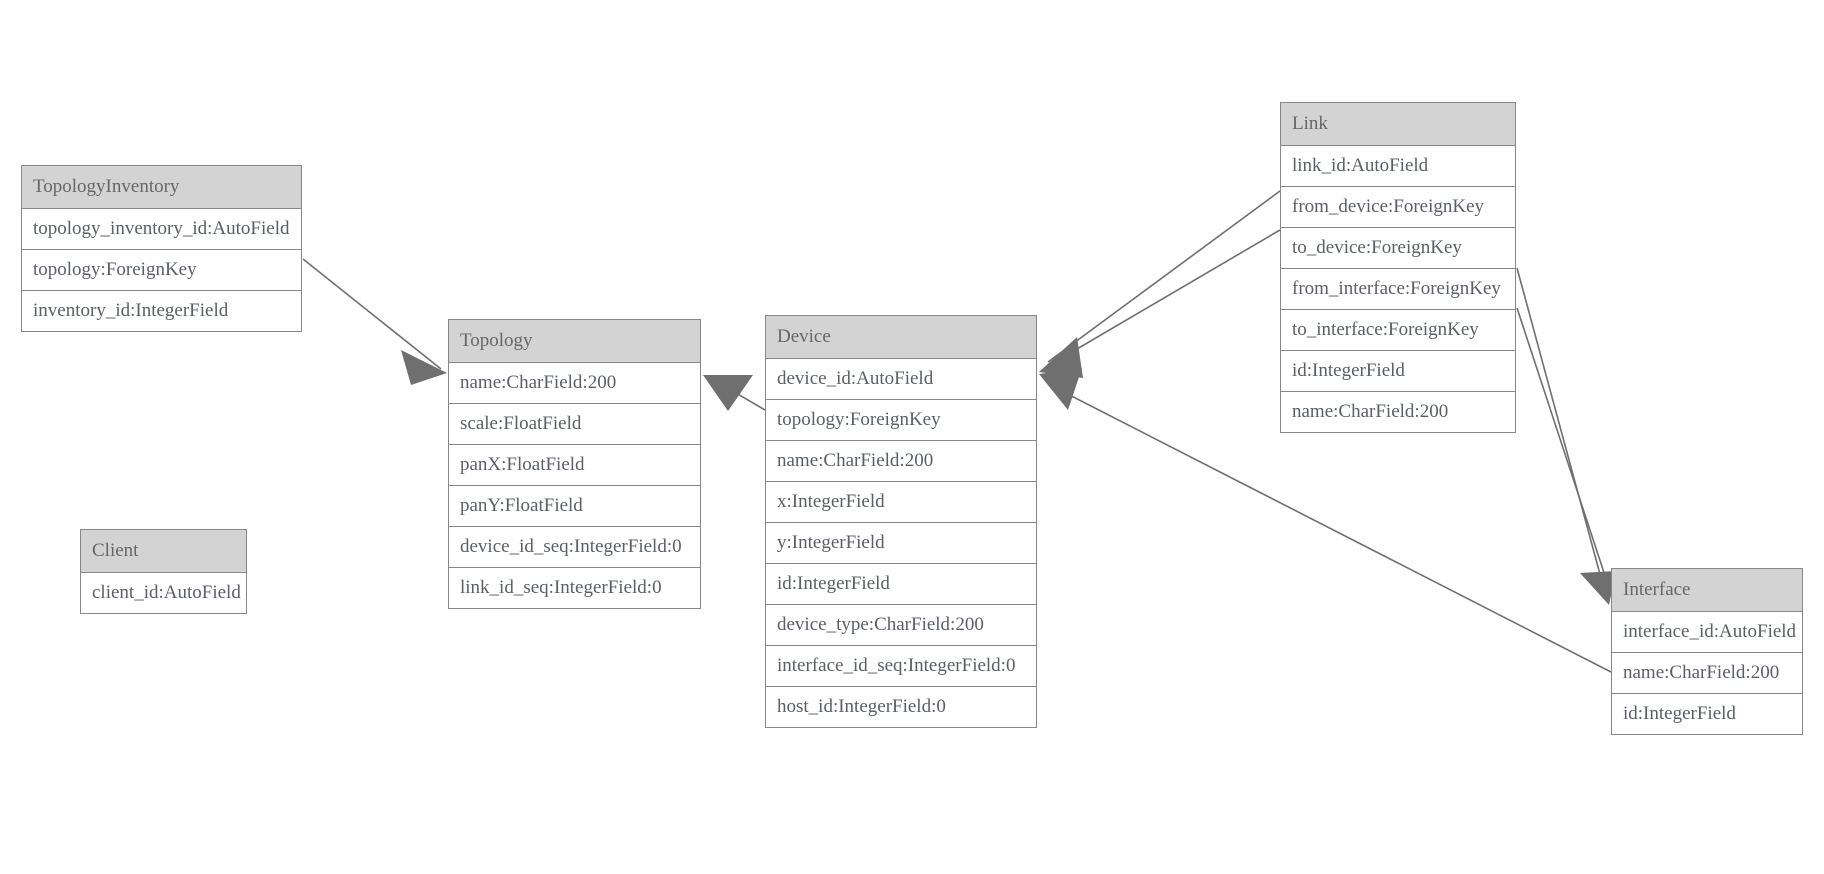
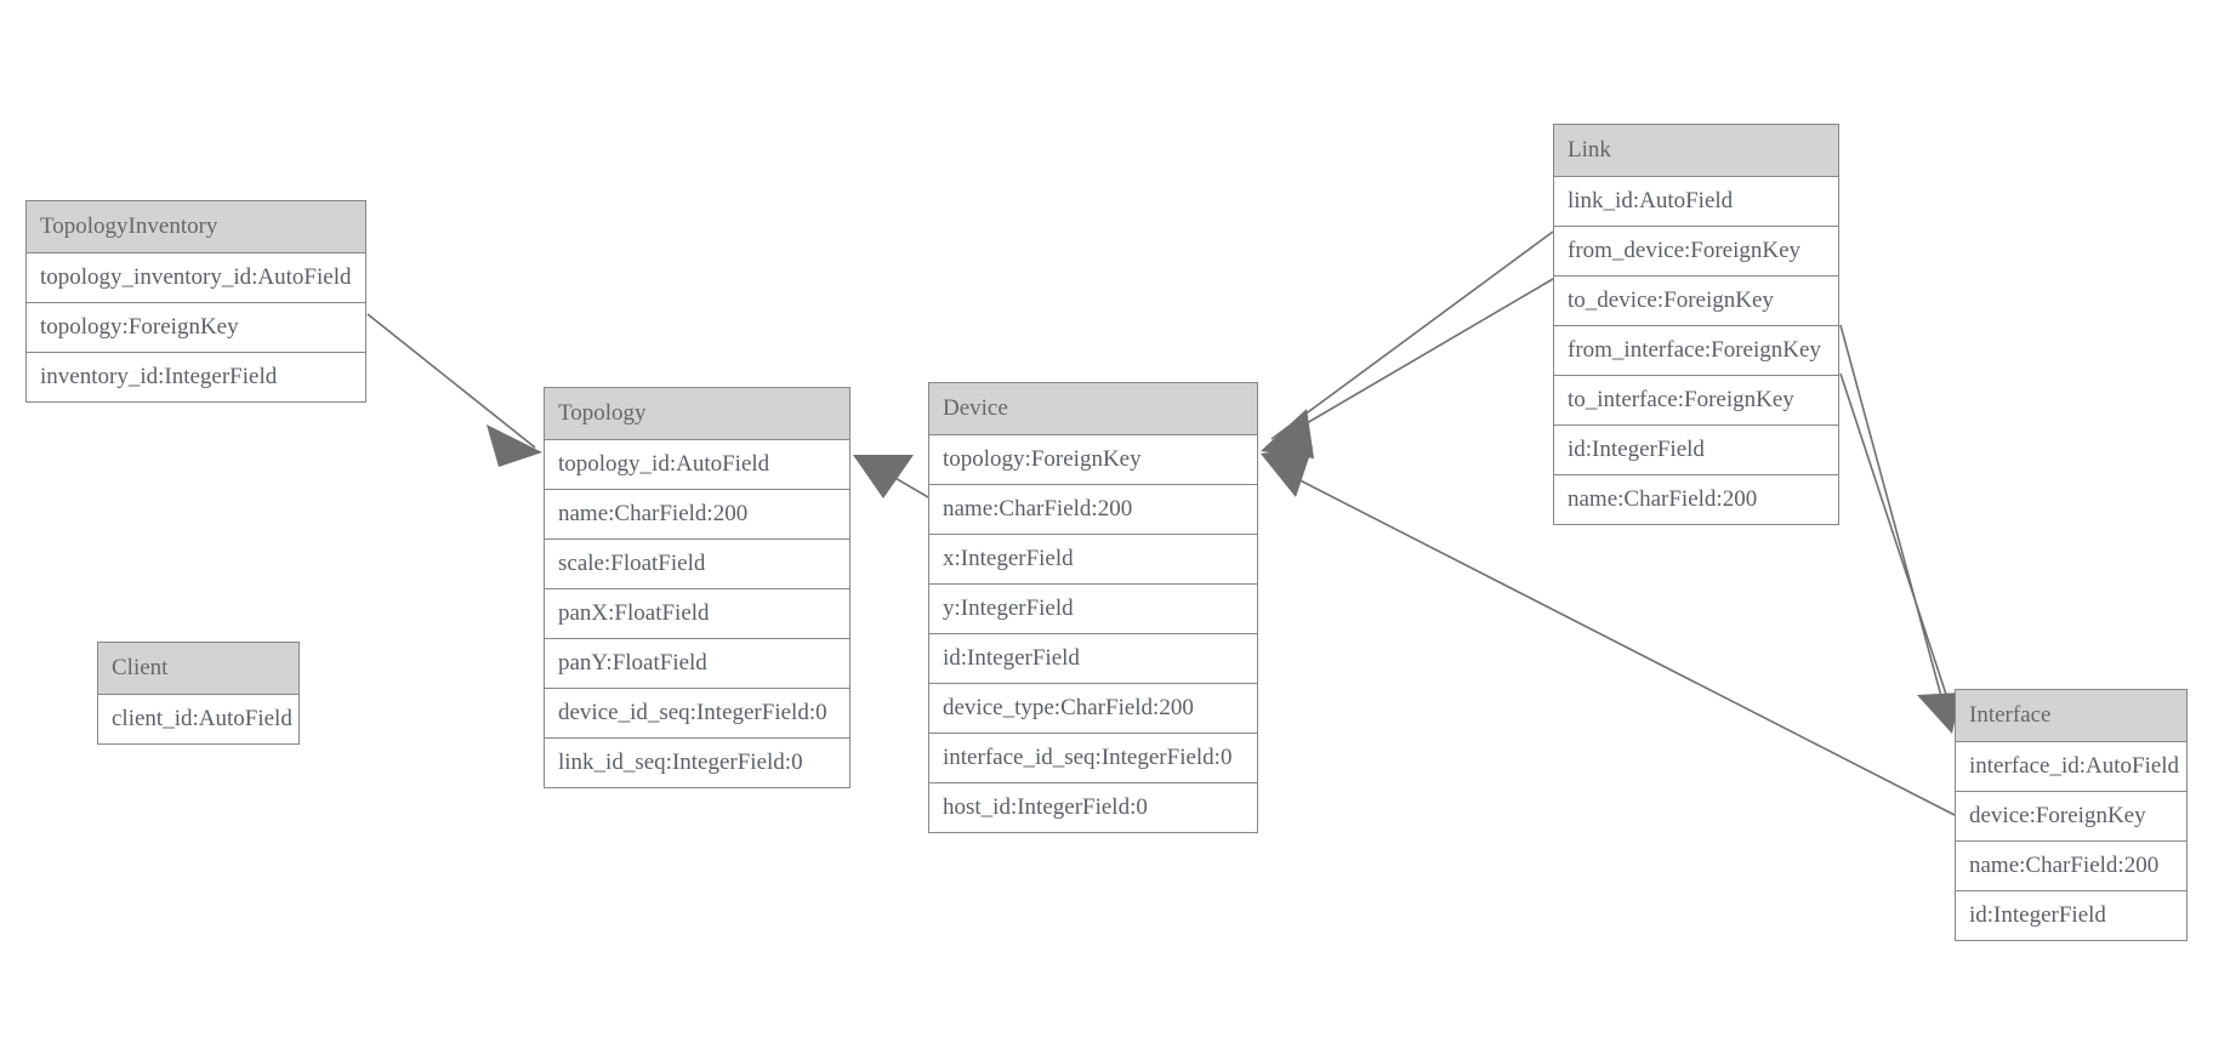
  TopologyInventory
  topology_inventory_id:AutoField
  topology:ForeignKey
  inventory_id:IntegerField
  Client
  client_id:AutoField
  Topology
+ topology_id:AutoField
  name:CharField:200
  scale:FloatField
  panX:FloatField
  panY:FloatField
  device_id_seq:IntegerField:0
  link_id_seq:IntegerField:0
  Device
- device_id:AutoField
  topology:ForeignKey
  name:CharField:200
  x:IntegerField
  y:IntegerField
  id:IntegerField
  device_type:CharField:200
  interface_id_seq:IntegerField:0
  host_id:IntegerField:0
  Link
  link_id:AutoField
  from_device:ForeignKey
  to_device:ForeignKey
  from_interface:ForeignKey
  to_interface:ForeignKey
  id:IntegerField
  name:CharField:200
  Interface
  interface_id:AutoField
+ device:ForeignKey
  name:CharField:200
  id:IntegerField
